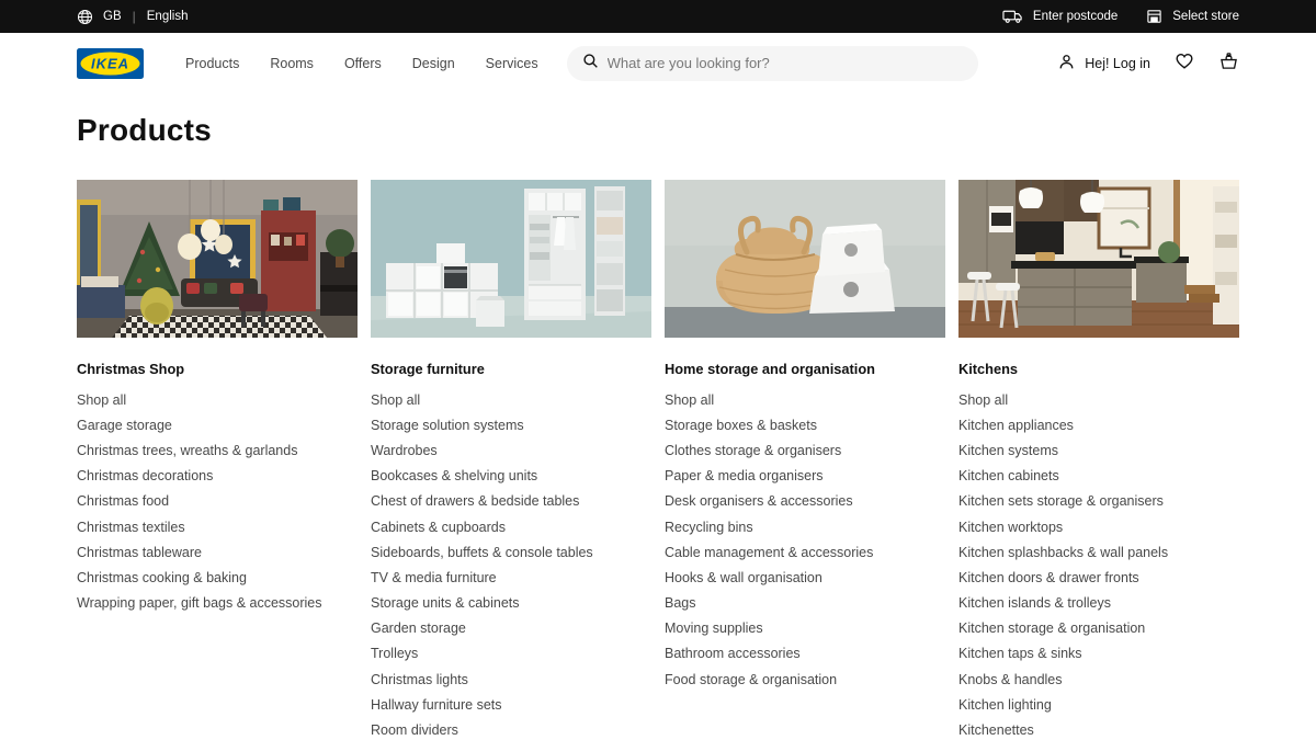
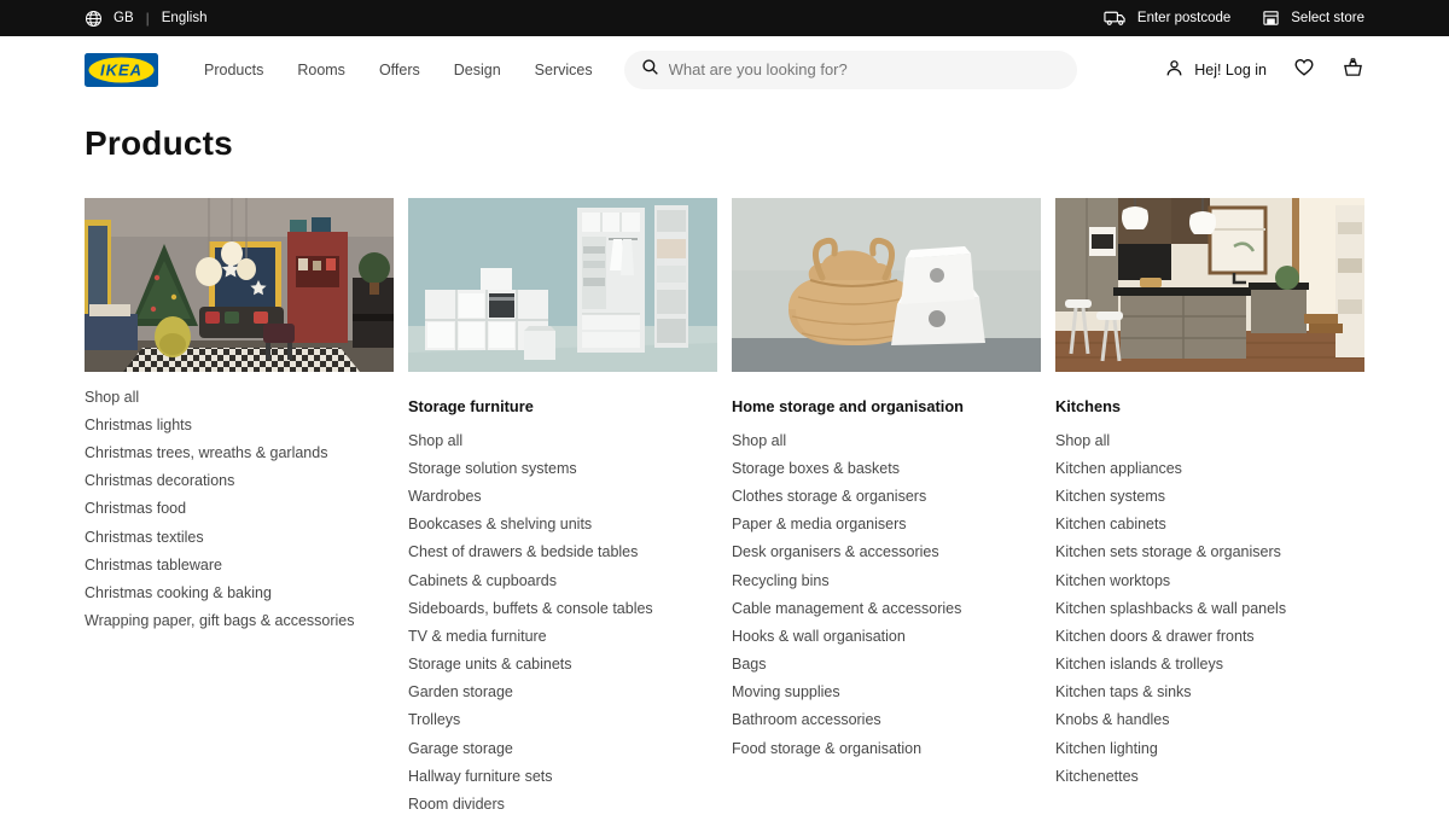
  GB
  |
  English
  Enter postcode
  Select store
  IKEA
  Products
  Rooms
  Offers
  Design
  Services
  What are you looking for?
  Hej! Log in
  Products
- Christmas Shop
  Shop all
- Garage storage
+ Christmas lights
  Christmas trees, wreaths & garlands
  Christmas decorations
  Christmas food
  Christmas textiles
  Christmas tableware
  Christmas cooking & baking
  Wrapping paper, gift bags & accessories
  Storage furniture
  Shop all
  Storage solution systems
  Wardrobes
  Bookcases & shelving units
  Chest of drawers & bedside tables
  Cabinets & cupboards
  Sideboards, buffets & console tables
  TV & media furniture
  Storage units & cabinets
  Garden storage
  Trolleys
- Christmas lights
+ Garage storage
  Hallway furniture sets
  Room dividers
  Home storage and organisation
  Shop all
  Storage boxes & baskets
  Clothes storage & organisers
  Paper & media organisers
  Desk organisers & accessories
  Recycling bins
  Cable management & accessories
  Hooks & wall organisation
  Bags
  Moving supplies
  Bathroom accessories
  Food storage & organisation
  Kitchens
  Shop all
  Kitchen appliances
  Kitchen systems
  Kitchen cabinets
  Kitchen sets storage & organisers
  Kitchen worktops
  Kitchen splashbacks & wall panels
  Kitchen doors & drawer fronts
  Kitchen islands & trolleys
- Kitchen storage & organisation
  Kitchen taps & sinks
  Knobs & handles
  Kitchen lighting
  Kitchenettes
